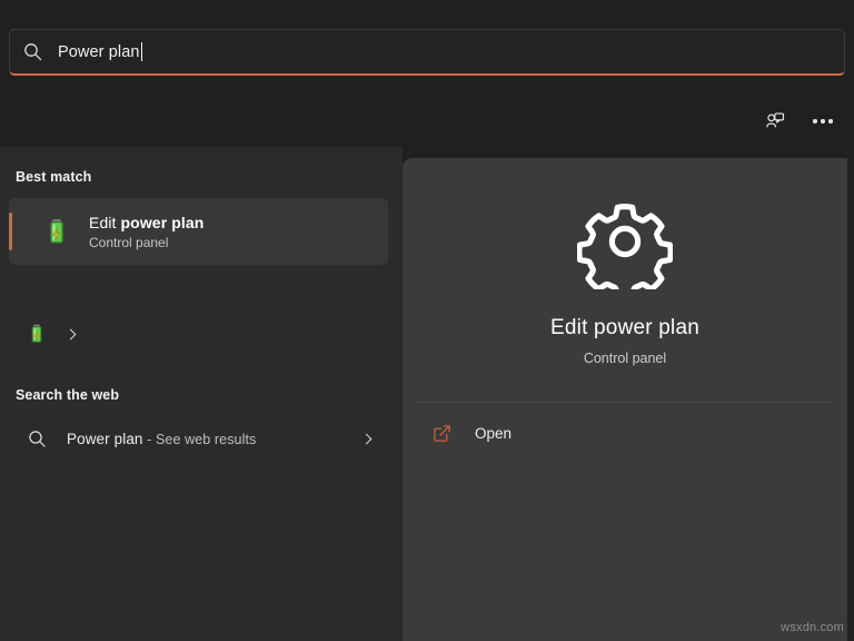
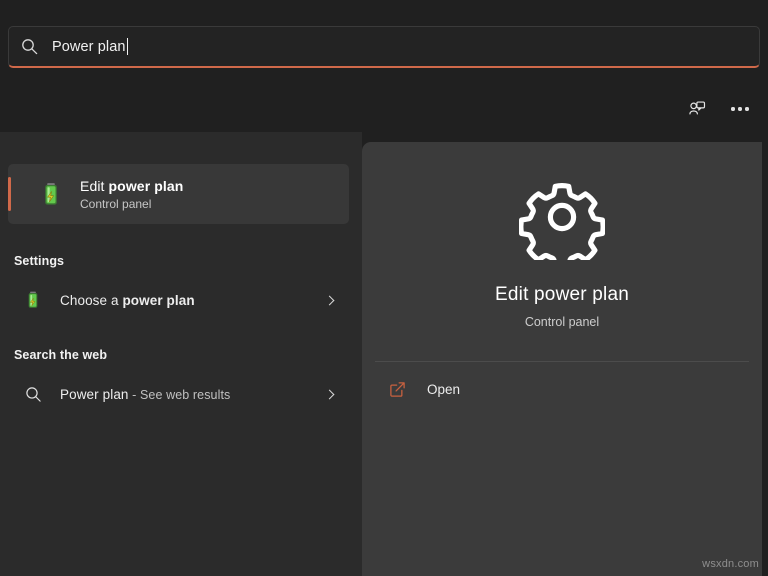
  Power plan
- Best match
  Edit power plan
  Control panel
+ Settings
+ Choose a power plan
  Search the web
  Power plan - See web results
  Edit power plan
  Control panel
  Open
  wsxdn.com
